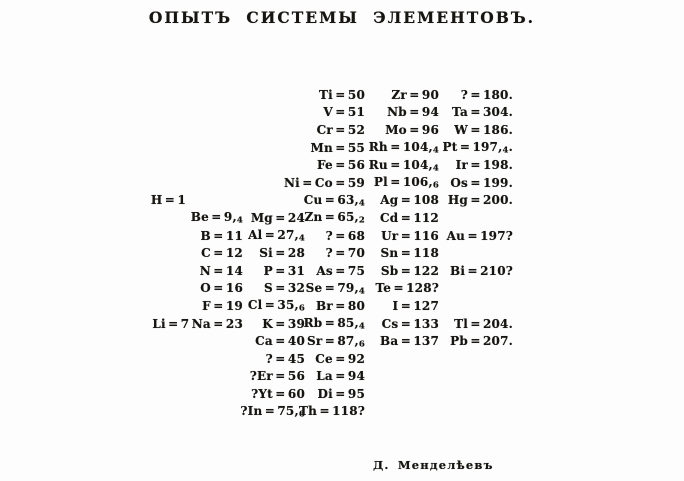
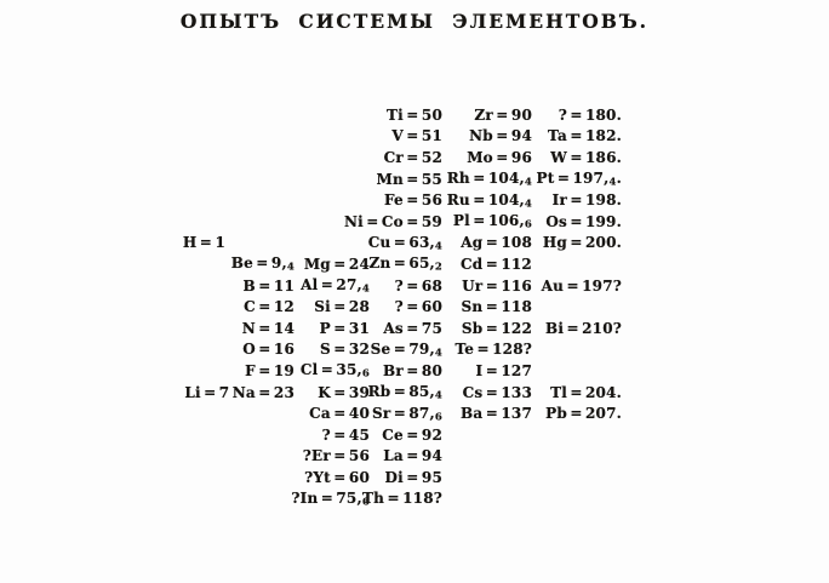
  ОПЫТЪ СИСТЕМЫ ЭЛЕМЕНТОВЪ.
  Ti = 50
  Zr = 90
  ? = 180.
  V = 51
  Nb = 94
- Ta = 304.
+ Ta = 182.
  Cr = 52
  Mo = 96
  W = 186.
  Mn = 55
  Rh = 104,4
  Pt = 197,4.
  Fe = 56
  Ru = 104,4
  Ir = 198.
  Ni = Co = 59
  Pl = 106,6
  Os = 199.
  H = 1
  Cu = 63,4
  Ag = 108
  Hg = 200.
  Be = 9,4
  Mg = 24
  Zn = 65,2
  Cd = 112
  B = 11
  Al = 27,4
  ? = 68
  Ur = 116
  Au = 197?
  C = 12
  Si = 28
- ? = 70
+ ? = 60
  Sn = 118
  N = 14
  P = 31
  As = 75
  Sb = 122
  Bi = 210?
  O = 16
  S = 32
  Se = 79,4
  Te = 128?
  F = 19
  Cl = 35,6
  Br = 80
  I = 127
  Li = 7 Na = 23
  K = 39
  Rb = 85,4
  Cs = 133
  Tl = 204.
  Ca = 40
  Sr = 87,6
  Ba = 137
  Pb = 207.
  ? = 45
  Ce = 92
  ?Er = 56
  La = 94
  ?Yt = 60
  Di = 95
  ?In = 75,6
  Th = 118?
- Д. Менделѣевъ
